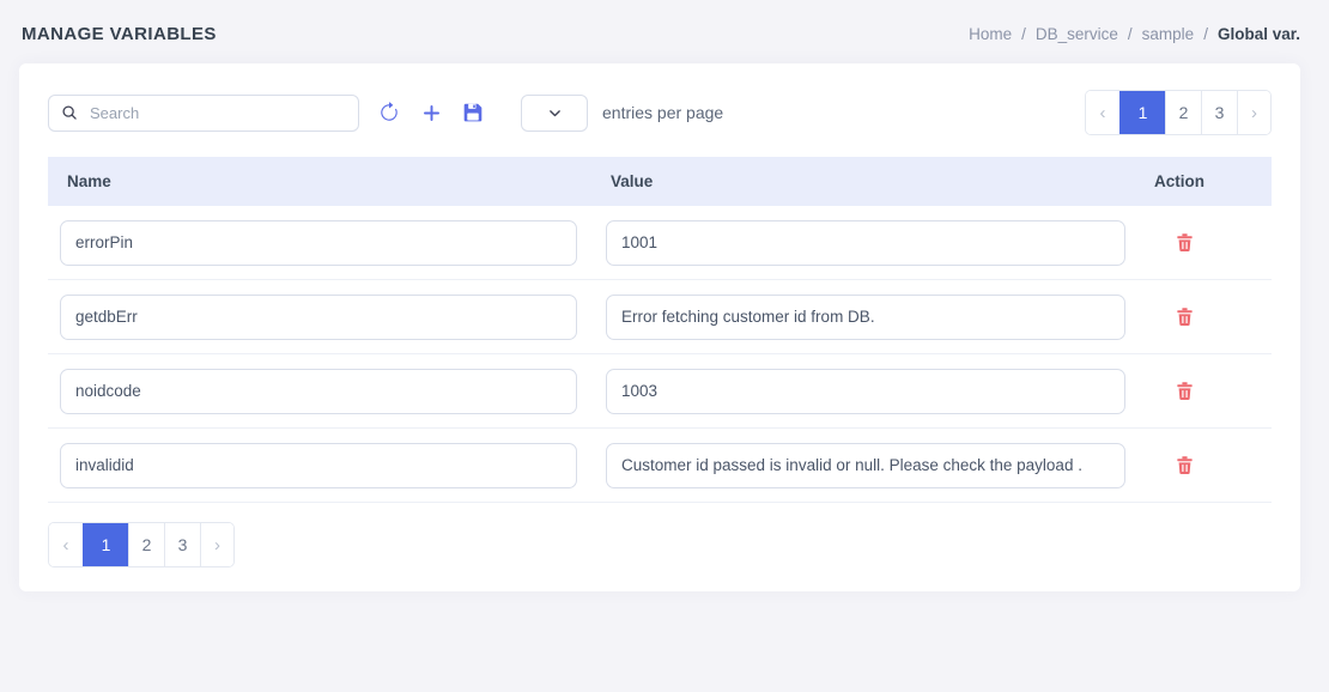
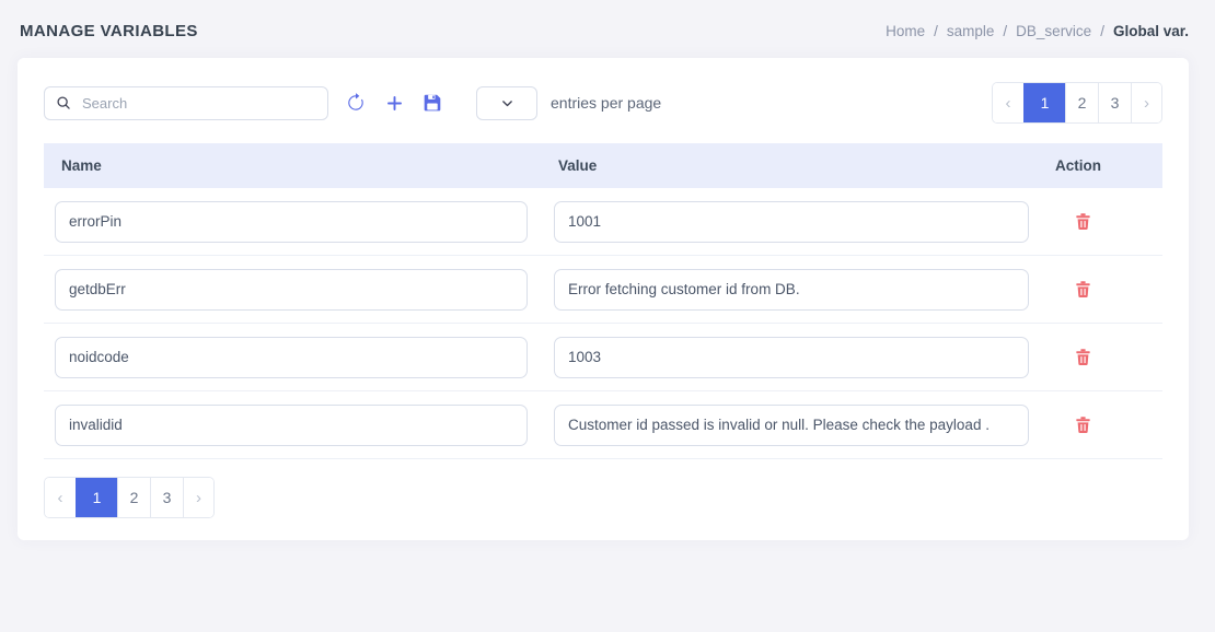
  MANAGE VARIABLES
  Home
  /
- DB_service
+ sample
  /
- sample
+ DB_service
  /
  Global var.
  Search
  entries per page
  ‹
  1
  2
  3
  ›
  Name
  Value
  Action
  errorPin
  1001
  getdbErr
  Error fetching customer id from DB.
  noidcode
  1003
  invalidid
  Customer id passed is invalid or null. Please check the payload .
  ‹
  1
  2
  3
  ›
